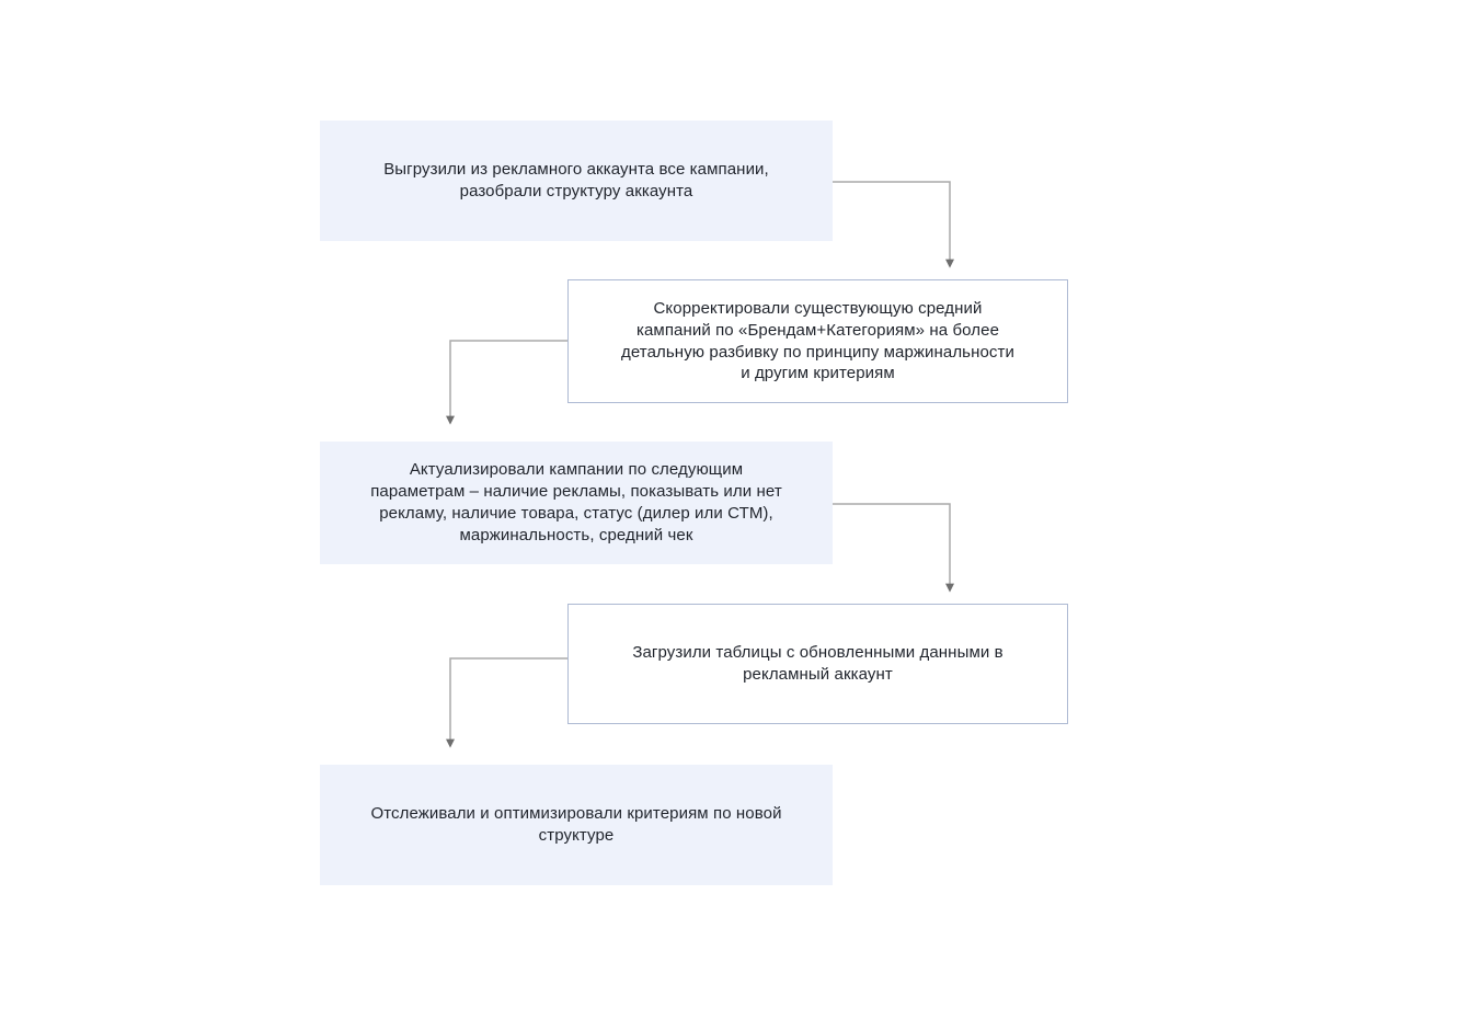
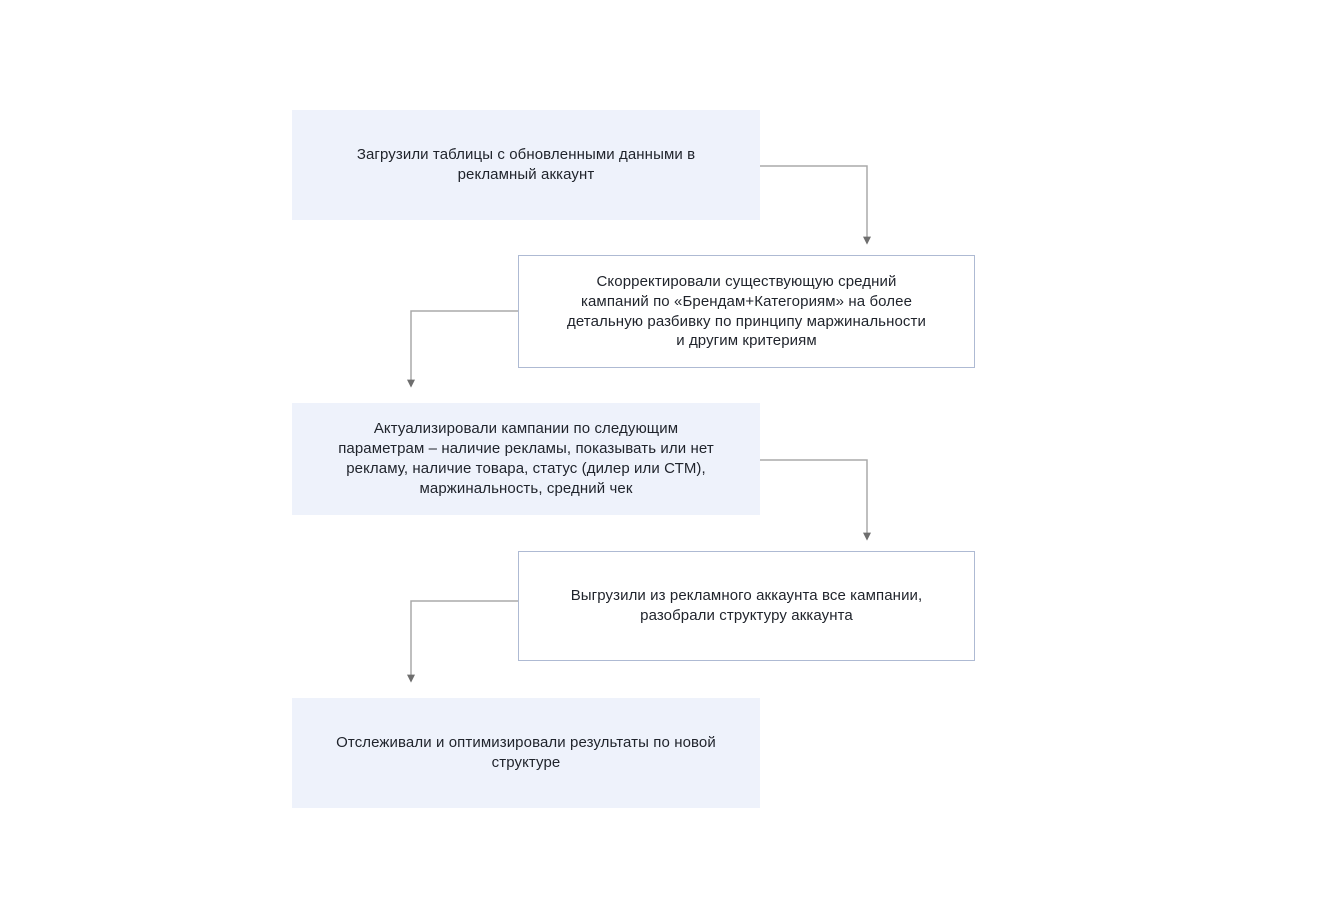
- Выгрузили из рекламного аккаунта все кампании, разобрали структуру аккаунта
+ Загрузили таблицы с обновленными данными в рекламный аккаунт
  Скорректировали существующую средний кампаний по «Брендам+Категориям» на более детальную разбивку по принципу маржинальности и другим критериям
  Актуализировали кампании по следующим параметрам – наличие рекламы, показывать или нет рекламу, наличие товара, статус (дилер или СТМ), маржинальность, средний чек
- Загрузили таблицы с обновленными данными в рекламный аккаунт
+ Выгрузили из рекламного аккаунта все кампании, разобрали структуру аккаунта
- Отслеживали и оптимизировали критериям по новой структуре
+ Отслеживали и оптимизировали результаты по новой структуре
